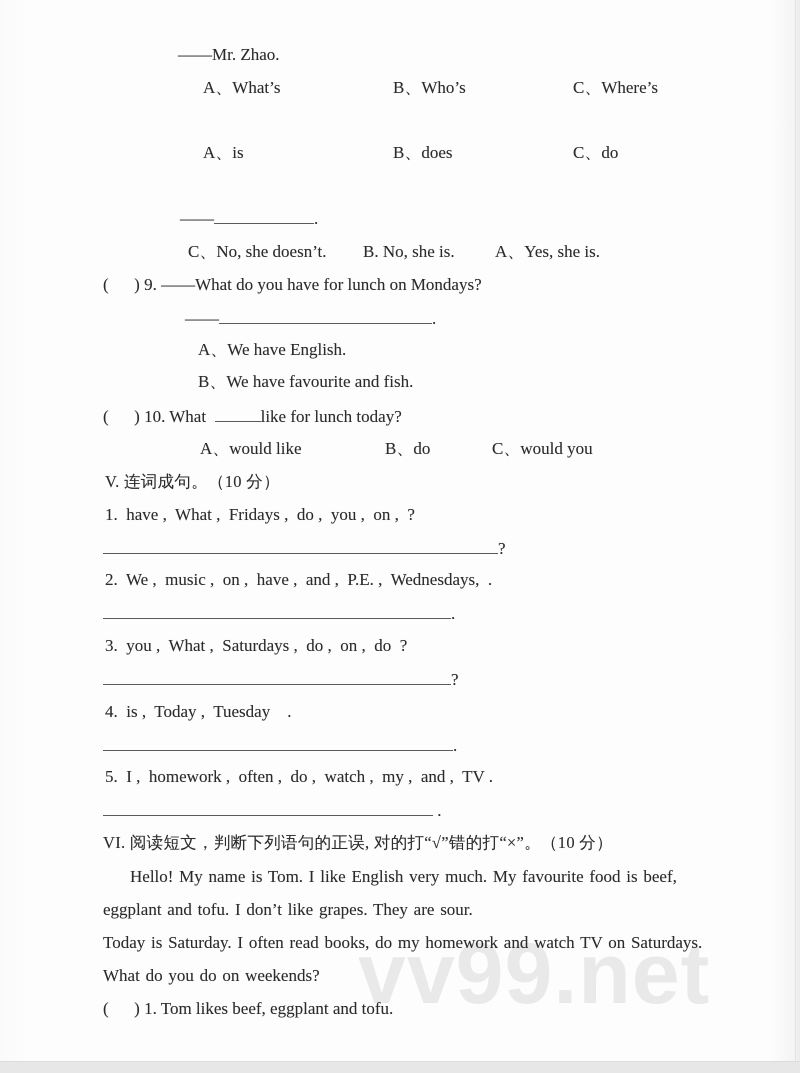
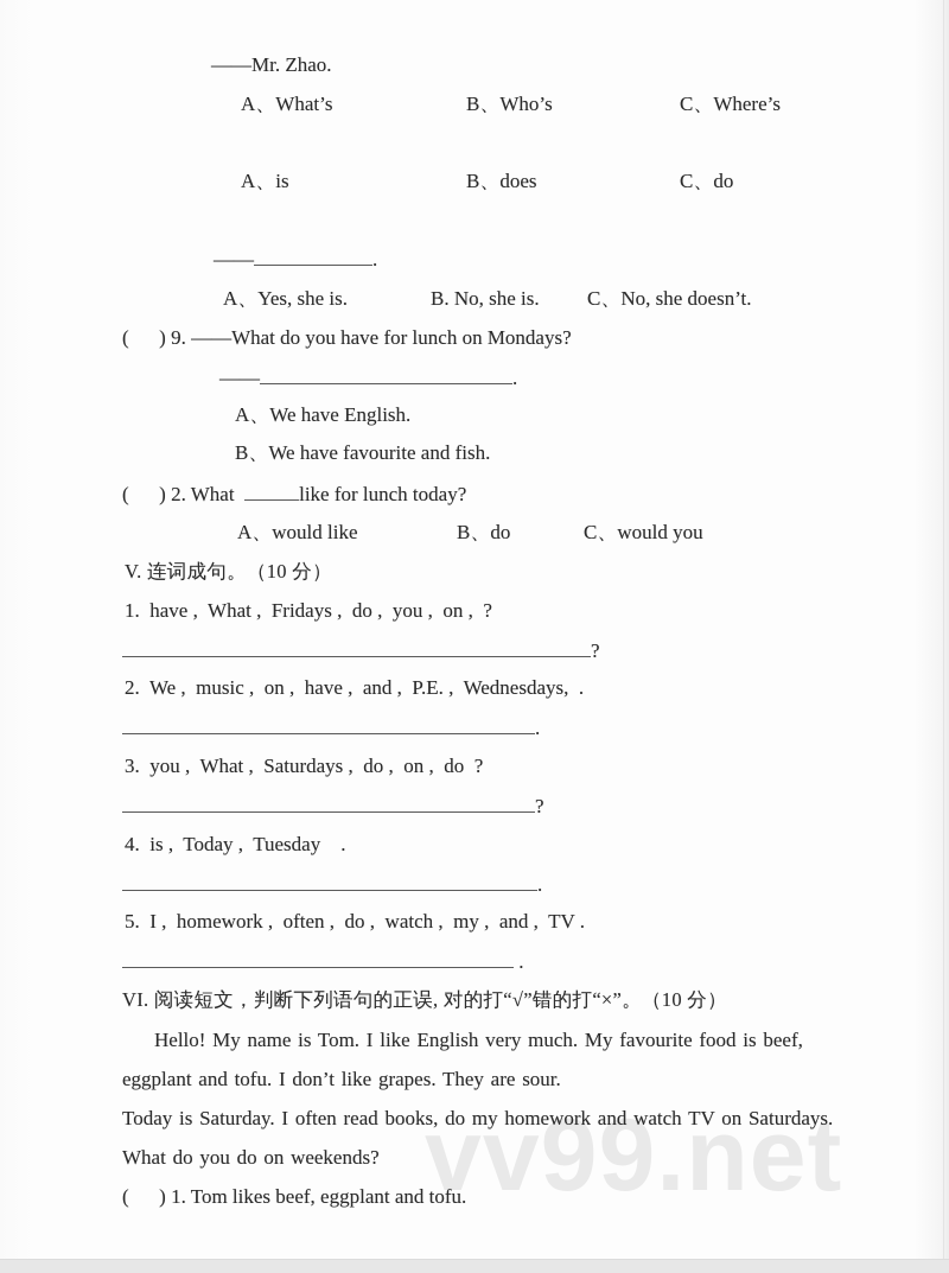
  vv99.net
  ——Mr. Zhao.
  A、What’s
  B、Who’s
  C、Where’s
  A、is
  B、does
  C、do
  —— .
- C、No, she doesn’t.
+ A、Yes, she is.
  B. No, she is.
- A、Yes, she is.
+ C、No, she doesn’t.
  ( ) 9. ——What do you have for lunch on Mondays?
  —— .
  A、We have English.
  B、We have favourite and fish.
- ( ) 10. What like for lunch today?
+ ( ) 2. What like for lunch today?
  A、would like
  B、do
  C、would you
  V. 连词成句。（10 分）
  1. have , What , Fridays , do , you , on , ?
  ?
  2. We , music , on , have , and , P.E. , Wednesdays, .
  .
  3. you , What , Saturdays , do , on , do ?
  ?
  4. is , Today , Tuesday .
  .
  5. I , homework , often , do , watch , my , and , TV .
  .
  VI. 阅读短文，判断下列语句的正误, 对的打“√”错的打“×”。（10 分）
  Hello! My name is Tom. I like English very much. My favourite food is beef,
  eggplant and tofu. I don’t like grapes. They are sour.
  Today is Saturday. I often read books, do my homework and watch TV on Saturdays.
  What do you do on weekends?
  ( ) 1. Tom likes beef, eggplant and tofu.
